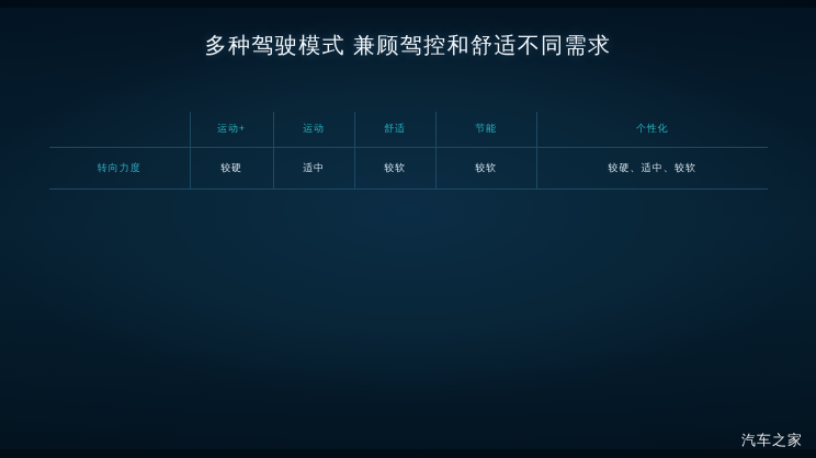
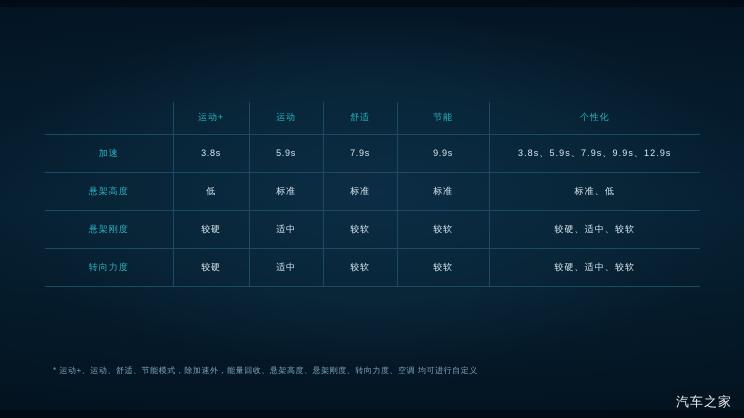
- 多种驾驶模式 兼顾驾控和舒适不同需求
  	运动+	运动	舒适	节能	个性化
+ 加速	3.8s	5.9s	7.9s	9.9s	3.8s、5.9s、7.9s、9.9s、12.9s
+ 悬架高度	低	标准	标准	标准	标准、低
+ 悬架刚度	较硬	适中	较软	较软	较硬、适中、较软
  转向力度	较硬	适中	较软	较软	较硬、适中、较软
+ * 运动+、运动、舒适、节能模式，除加速外，能量回收、悬架高度、悬架刚度、转向力度、空调 均可进行自定义
  汽车之家
